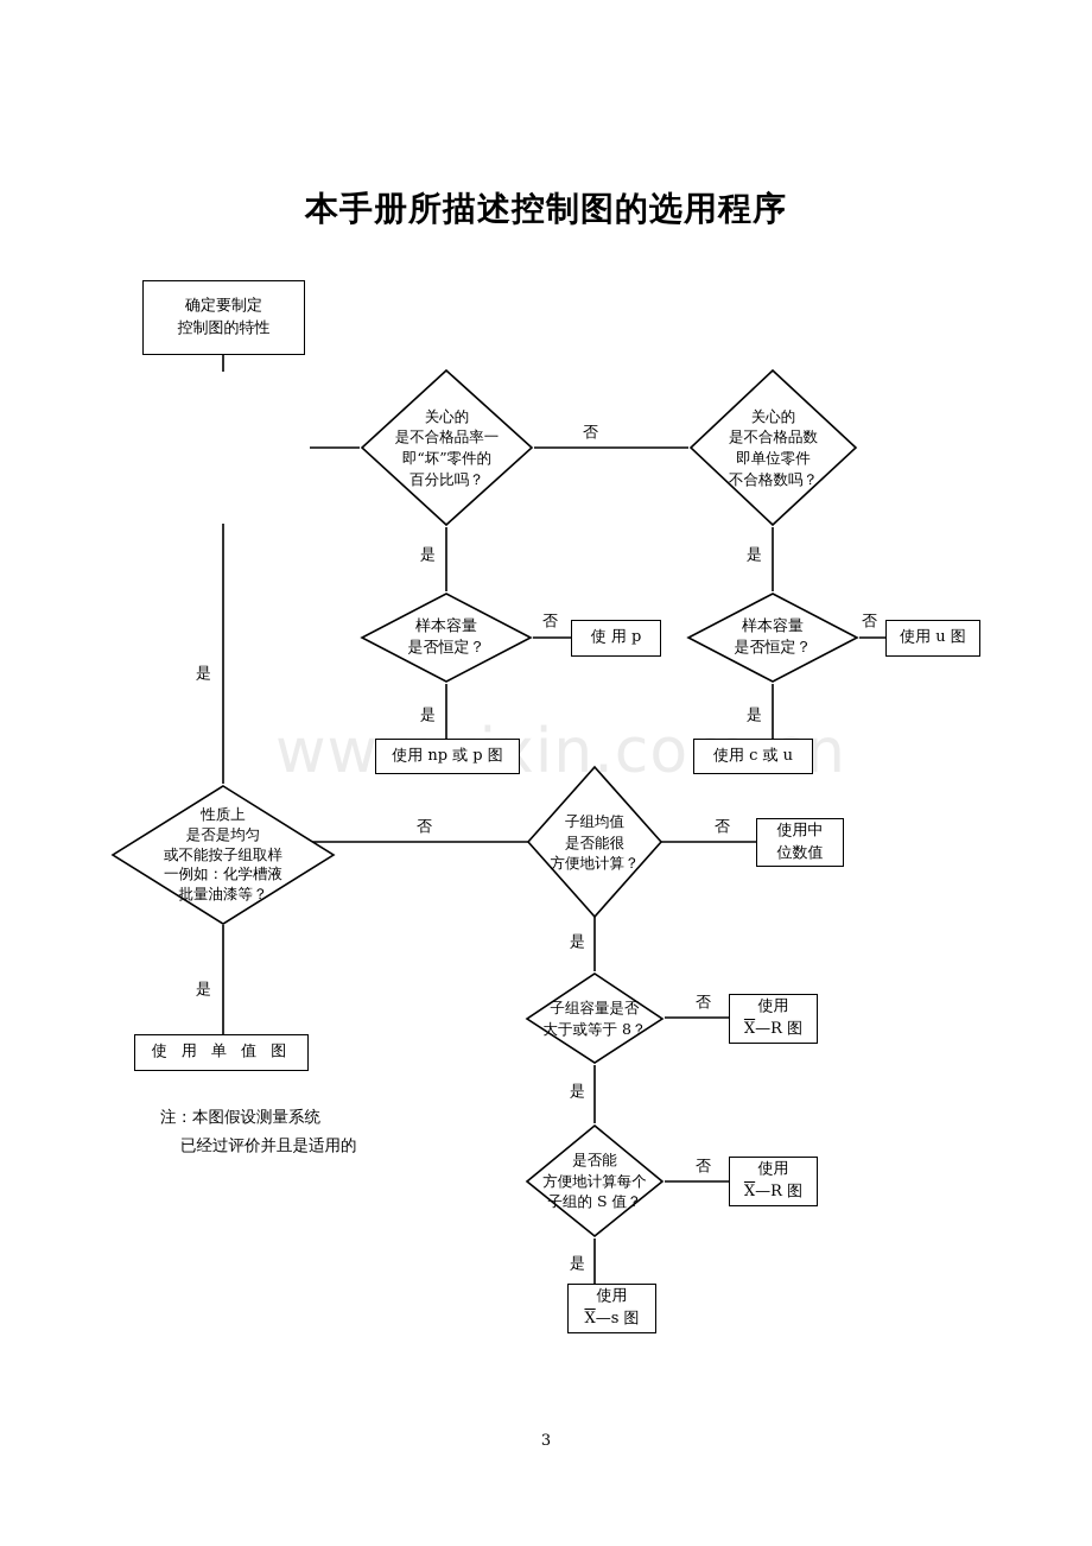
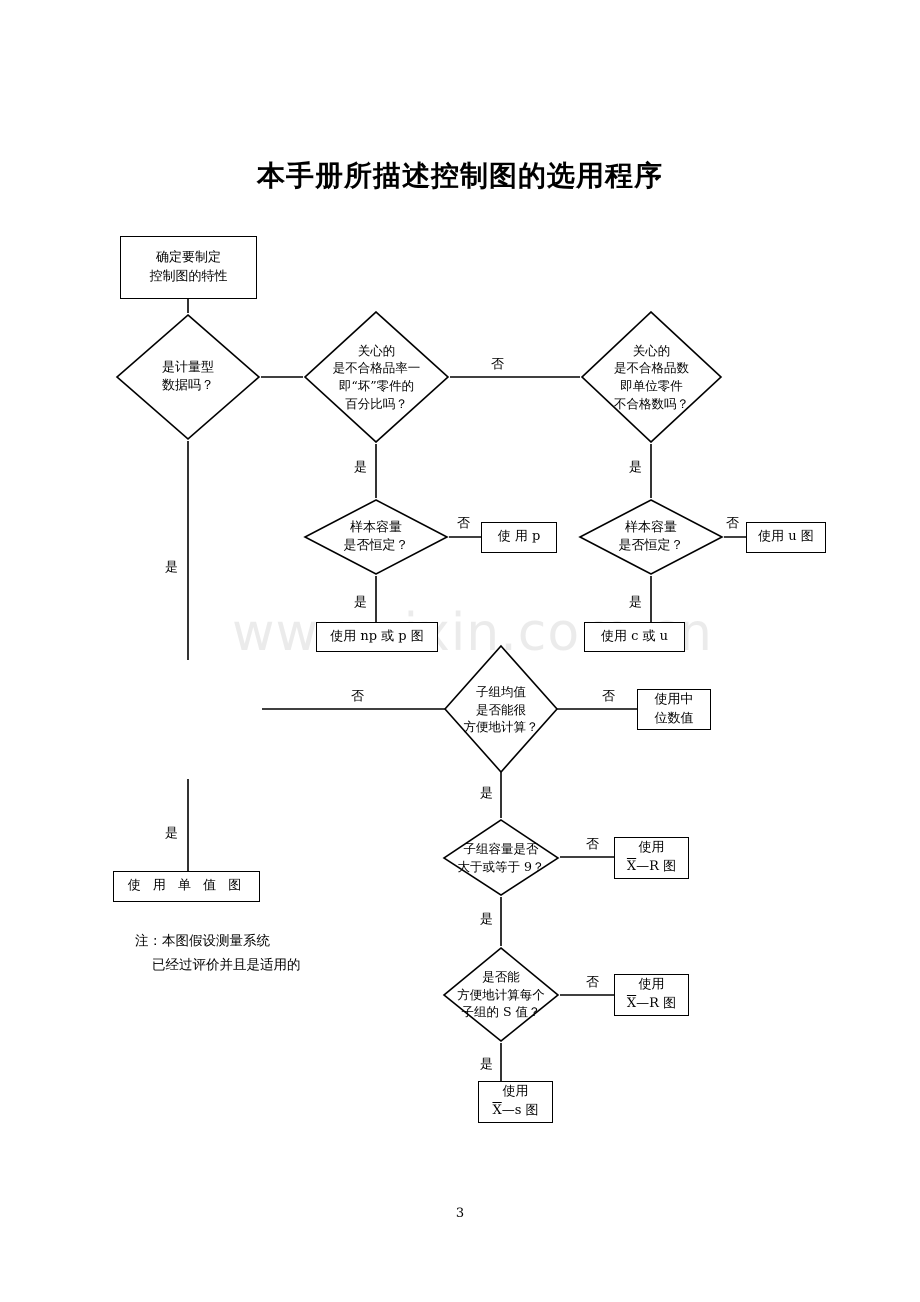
  本手册所描述控制图的选用程序
  确定要制定
  控制图的特性
+ 是计量型
+ 数据吗？
  关心的
  是不合格品率一
  即“坏”零件的
  百分比吗？
  关心的
  是不合格品数
  即单位零件
  不合格数吗？
  样本容量
  是否恒定？
  样本容量
  是否恒定？
  使 用 p
  使用 u 图
  使用 np 或 p 图
  使用 c 或 u
- 性质上
- 是否是均匀
- 或不能按子组取样
- 一例如：化学槽液
- 批量油漆等？
  子组均值
  是否能很
  方便地计算？
  使用中
  位数值
  子组容量是否
- 大于或等于 8？
+ 大于或等于 9？
  使用
  X—R 图
  是否能
  方便地计算每个
  子组的 S 值？
  使用
  X—R 图
  使用
  X—s 图
  使 用 单 值 图
  否
  是
  是
  否
  否
  是
  是
  是
  否
  否
  是
  是
  否
  是
  否
  是
  注：本图假设测量系统
  已经过评价并且是适用的
  3
